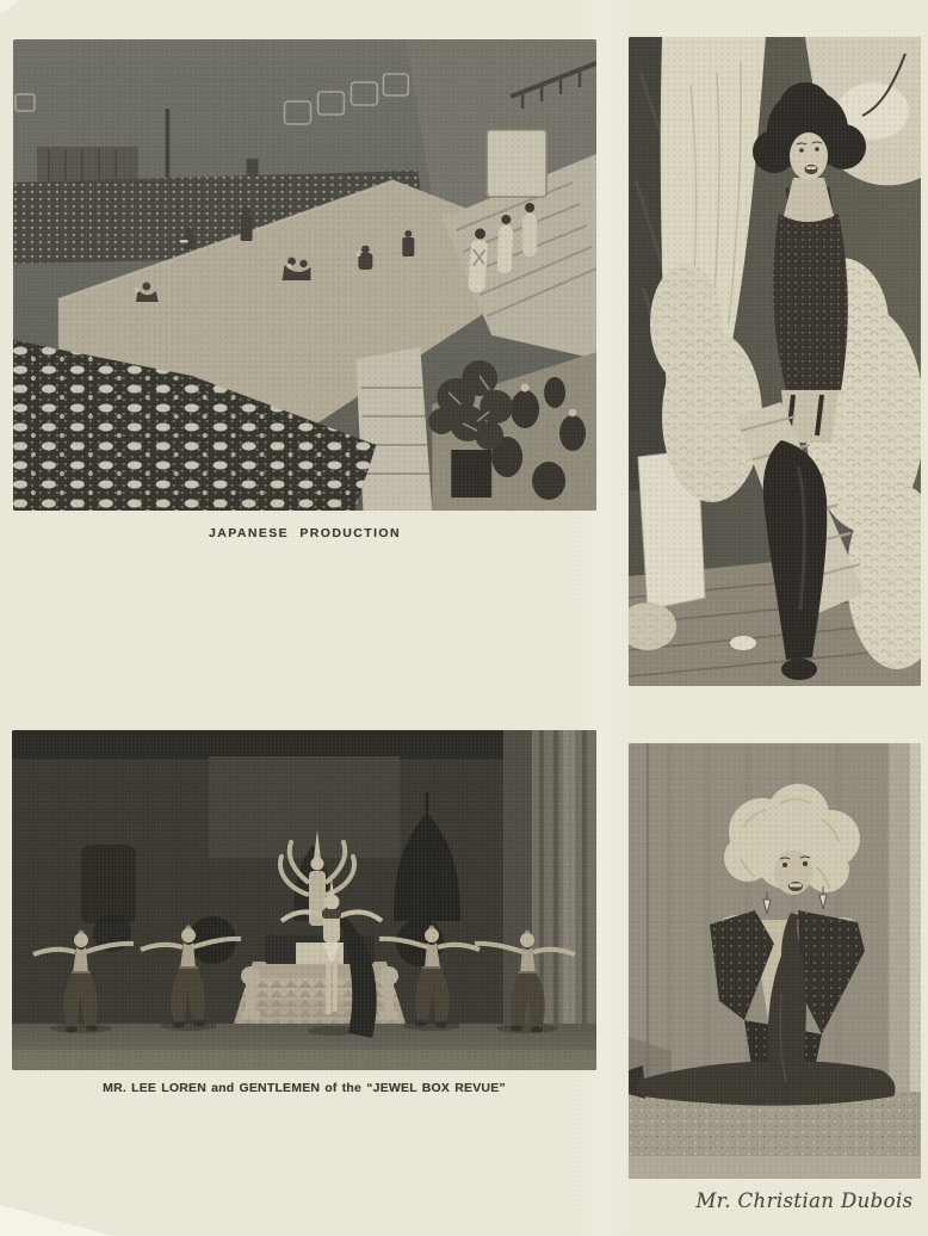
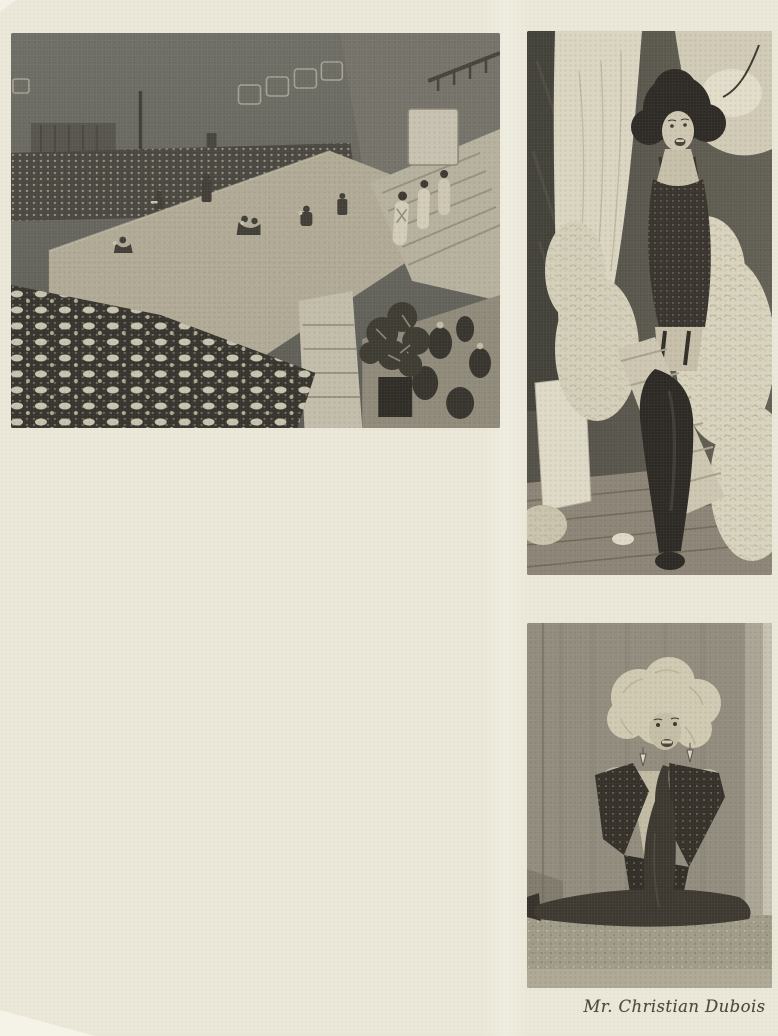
- JAPANESE PRODUCTION
- MR. LEE LOREN and GENTLEMEN of the “JEWEL BOX REVUE”
  Mr. Christian Dubois
